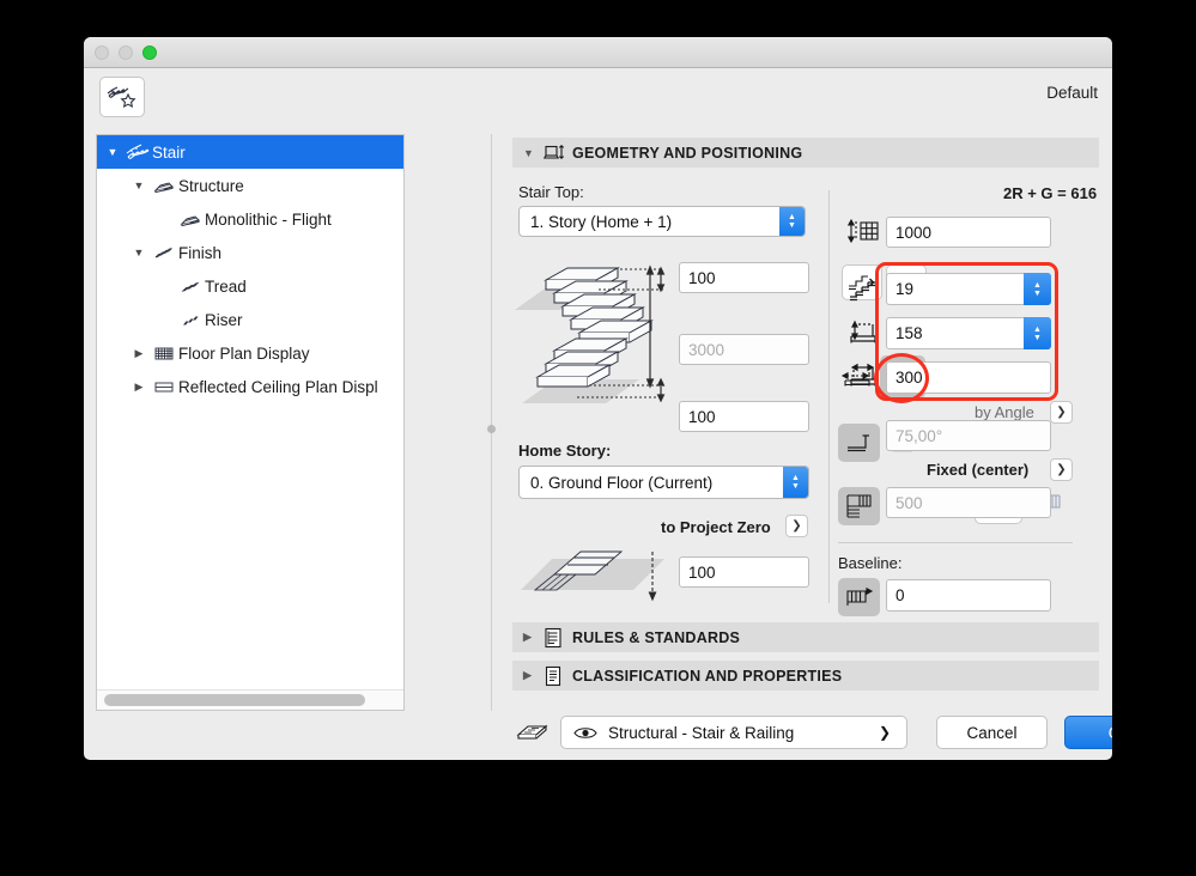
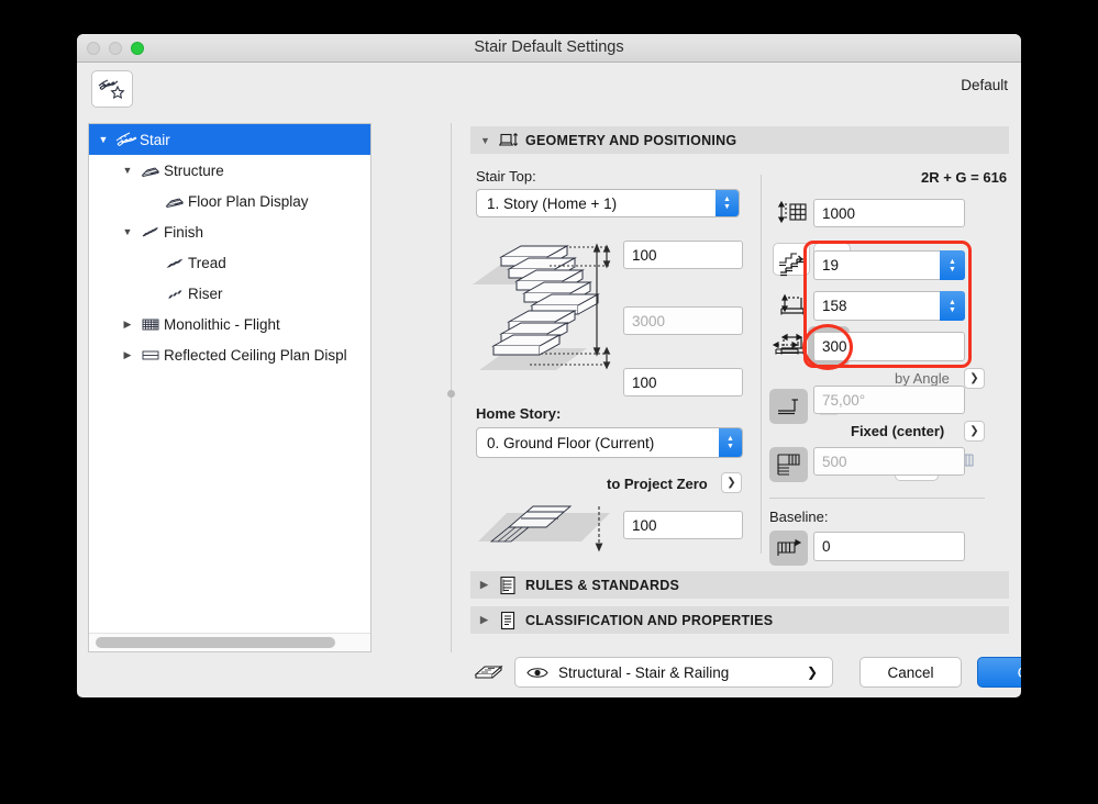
+ Stair Default Settings
  Default
  ▼
  Stair
  ▼
  Structure
- Monolithic - Flight
+ Floor Plan Display
  ▼
  Finish
  Tread
  Riser
  ▶
- Floor Plan Display
+ Monolithic - Flight
  ▶
  Reflected Ceiling Plan Displ
  ▼
  GEOMETRY AND POSITIONING
  Stair Top:
  1. Story (Home + 1)
  100
  3000
  100
  Home Story:
  0. Ground Floor (Current)
  to Project Zero
  ❯
  100
  2R + G = 616
  1000
  19
  158
  300
  by Angle
  ❯
  75,00°
  Fixed (center)
  ❯
  500
  Baseline:
  0
  ▶
  RULES & STANDARDS
  ▶
  CLASSIFICATION AND PROPERTIES
  Structural - Stair & Railing
  ❯
  Cancel
